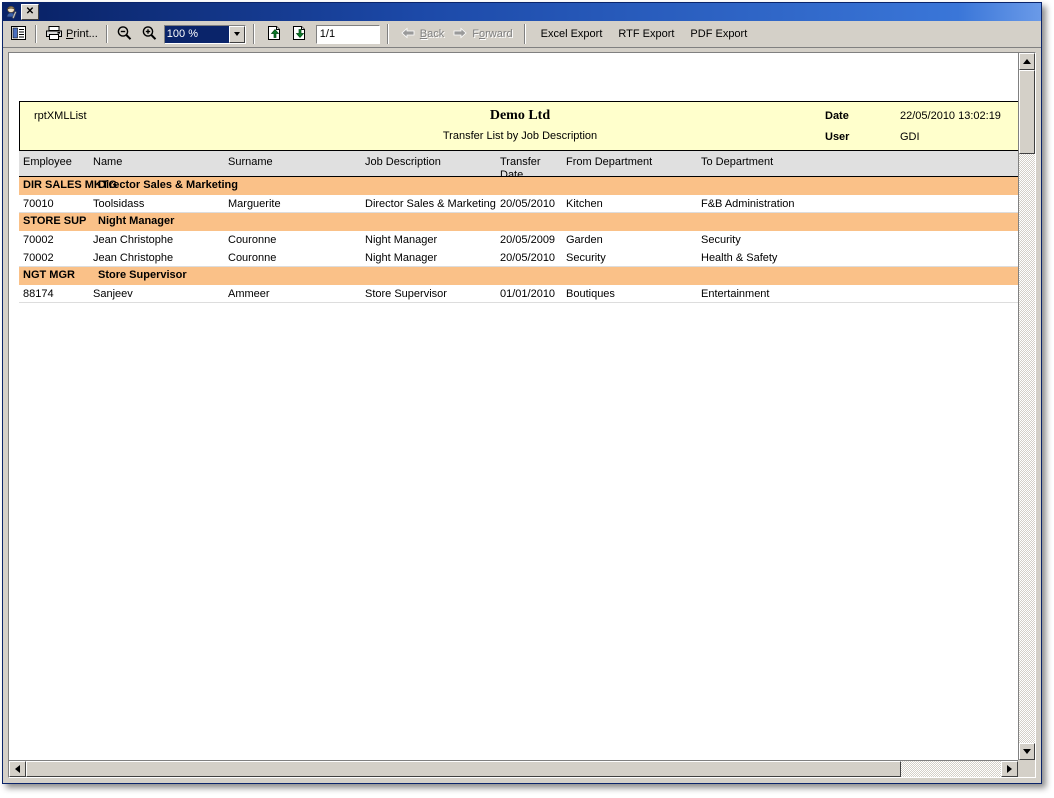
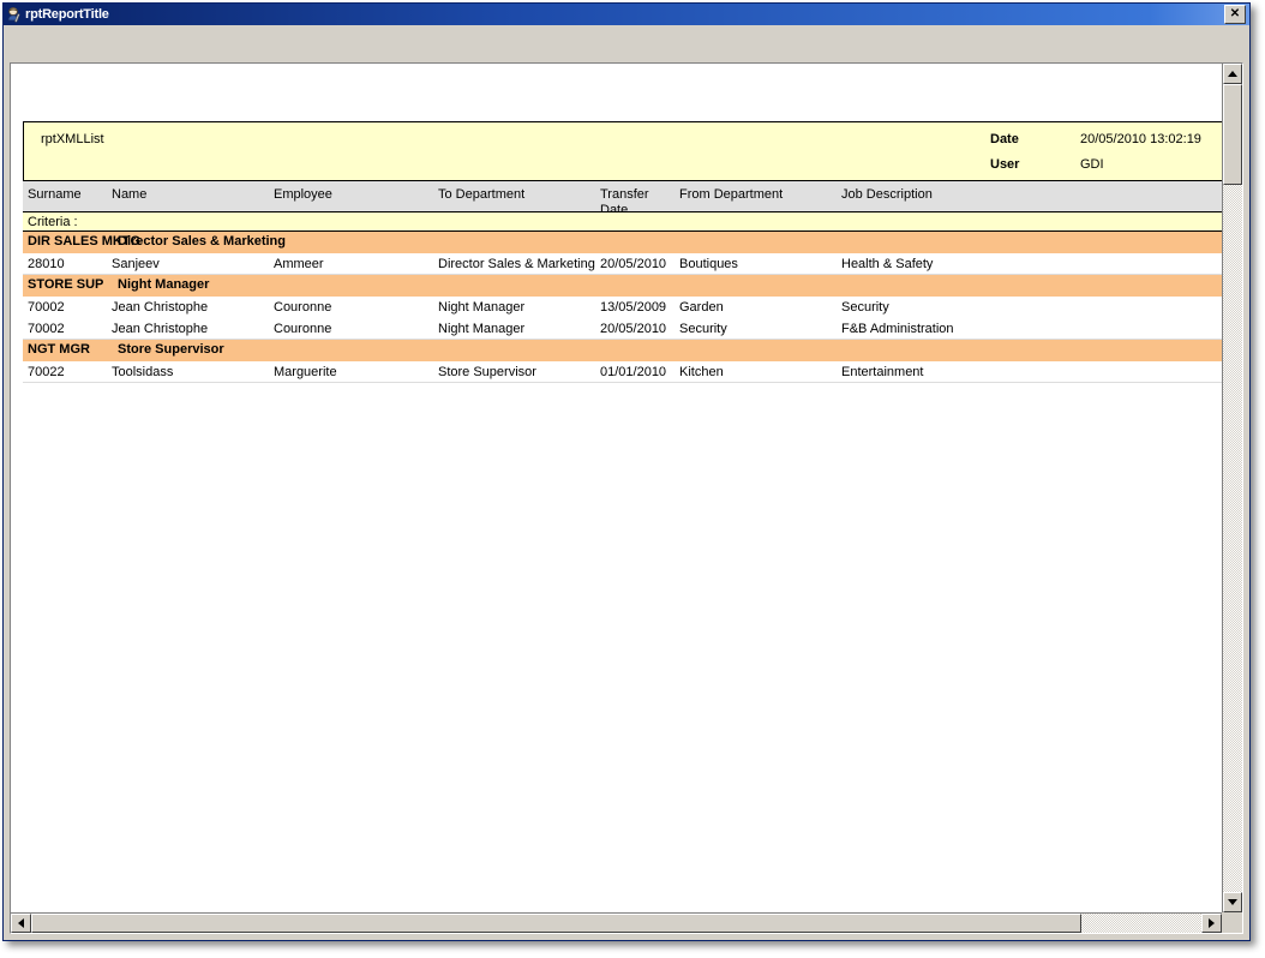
+ rptReportTitle
  ✕
- Print...
- 100 %
- 1/1
- Back
- Forward
- Excel Export
- RTF Export
- PDF Export
  rptXMLList
- Demo Ltd
- Transfer List by Job Description
  Date
- 22/05/2010 13:02:19
+ 20/05/2010 13:02:19
  User
  GDI
- Employee
+ Surname
  Name
- Surname
+ Employee
- Job Description
+ To Department
  Transfer
  Date
  From Department
- To Department
+ Job Description
+ Criteria :
  DIR SALES MKTG
  Director Sales & Marketing
- 70010
+ 28010
- Toolsidass
+ Sanjeev
- Marguerite
+ Ammeer
  Director Sales & Marketing
  20/05/2010
- Kitchen
+ Boutiques
- F&B Administration
+ Health & Safety
  STORE SUP
  Night Manager
  70002
  Jean Christophe
  Couronne
  Night Manager
- 20/05/2009
+ 13/05/2009
  Garden
  Security
  70002
  Jean Christophe
  Couronne
  Night Manager
  20/05/2010
  Security
- Health & Safety
+ F&B Administration
  NGT MGR
  Store Supervisor
- 88174
+ 70022
- Sanjeev
+ Toolsidass
- Ammeer
+ Marguerite
  Store Supervisor
  01/01/2010
- Boutiques
+ Kitchen
  Entertainment
